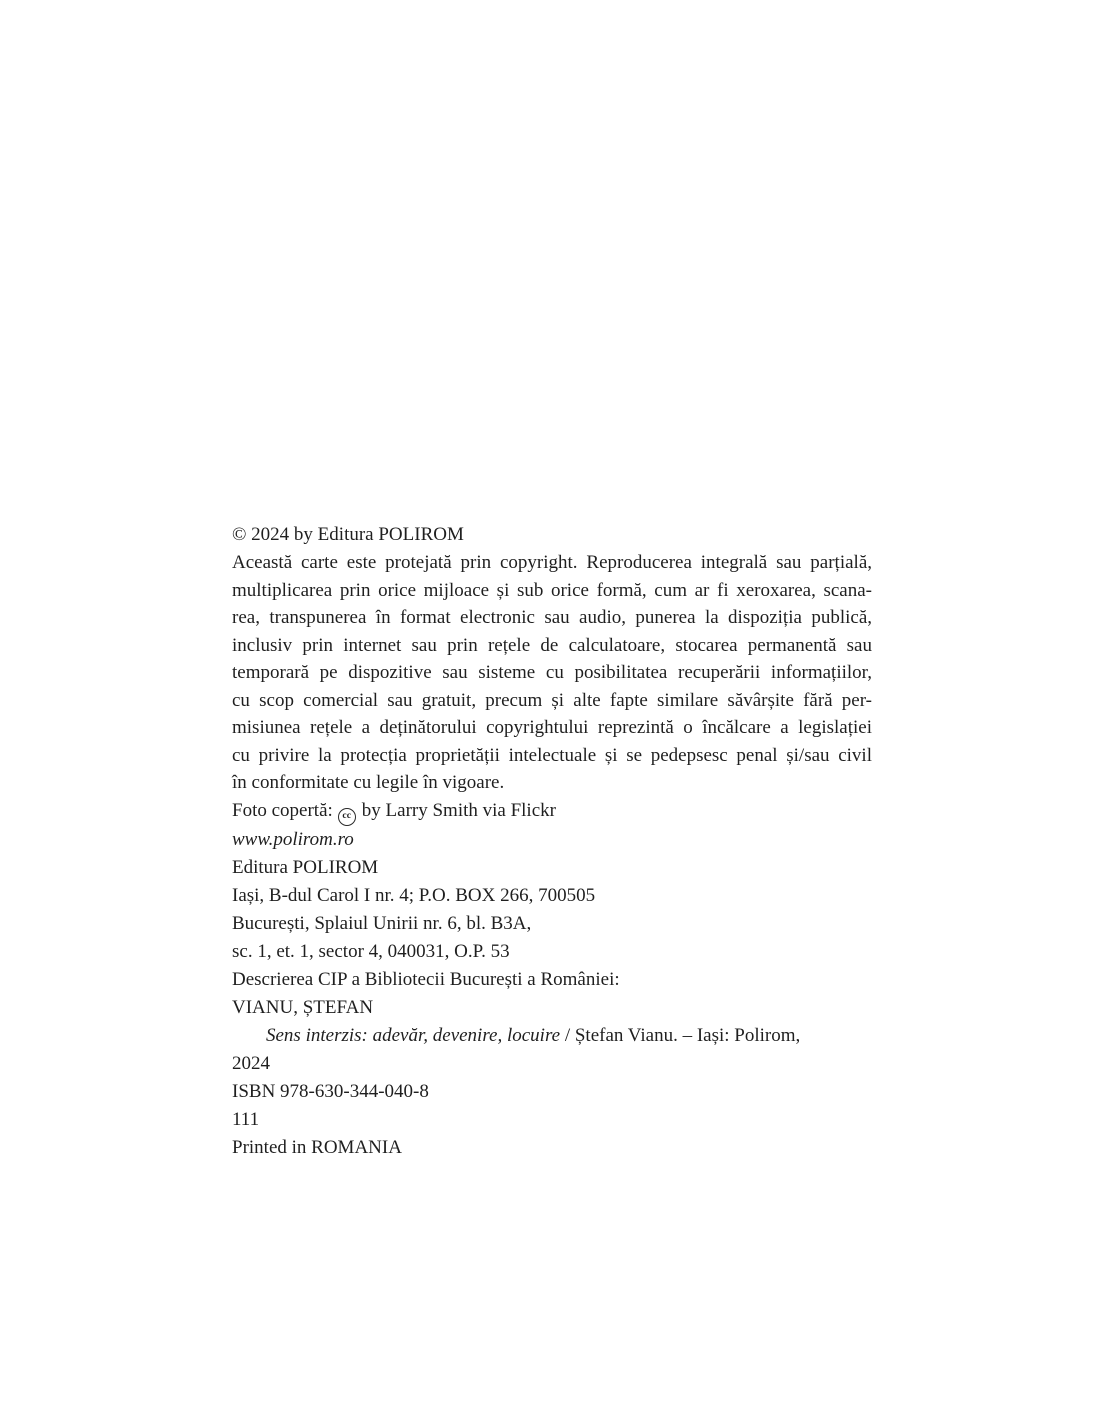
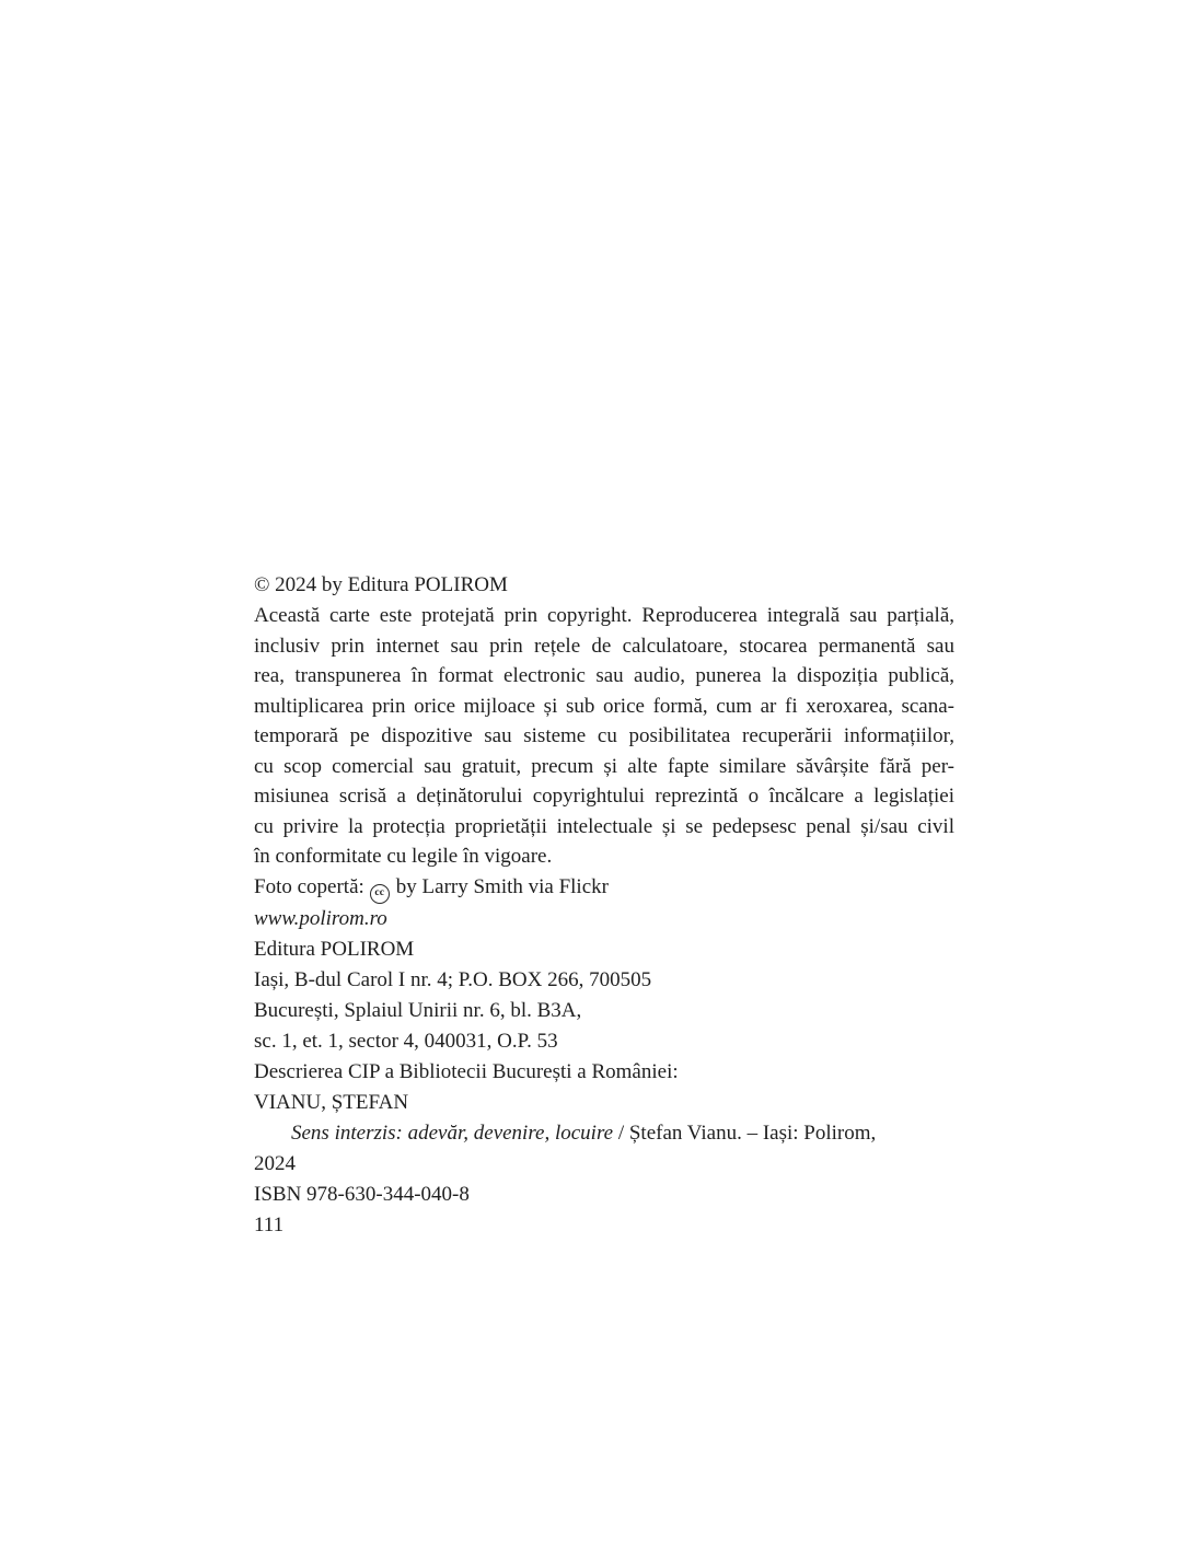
  © 2024 by Editura POLIROM
  Această carte este protejată prin copyright. Reproducerea integrală sau parțială,
- multiplicarea prin orice mijloace și sub orice formă, cum ar fi xeroxarea, scana-
+ inclusiv prin internet sau prin rețele de calculatoare, stocarea permanentă sau
  rea, transpunerea în format electronic sau audio, punerea la dispoziția publică,
- inclusiv prin internet sau prin rețele de calculatoare, stocarea permanentă sau
+ multiplicarea prin orice mijloace și sub orice formă, cum ar fi xeroxarea, scana-
  temporară pe dispozitive sau sisteme cu posibilitatea recuperării informațiilor,
  cu scop comercial sau gratuit, precum și alte fapte similare săvârșite fără per-
- misiunea rețele a deținătorului copyrightului reprezintă o încălcare a legislației
+ misiunea scrisă a deținătorului copyrightului reprezintă o încălcare a legislației
  cu privire la protecția proprietății intelectuale și se pedepsesc penal și/sau civil
  în conformitate cu legile în vigoare.
  Foto copertă:
  cc
  by Larry Smith via Flickr
  www.polirom.ro
  Editura POLIROM
  Iași, B-dul Carol I nr. 4; P.O. BOX 266, 700505
  București, Splaiul Unirii nr. 6, bl. B3A,
  sc. 1, et. 1, sector 4, 040031, O.P. 53
  Descrierea CIP a Bibliotecii București a României:
  VIANU, ȘTEFAN
  Sens interzis: adevăr, devenire, locuire / Ștefan Vianu. – Iași: Polirom,
  2024
  ISBN 978-630-344-040-8
  111
- Printed in ROMANIA
